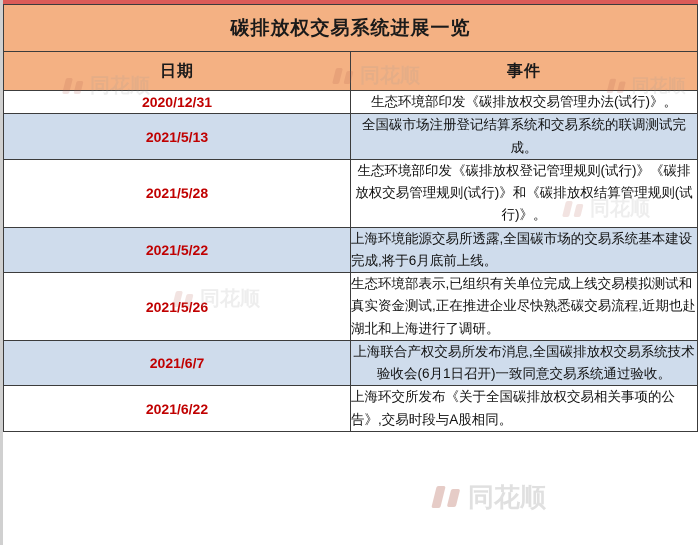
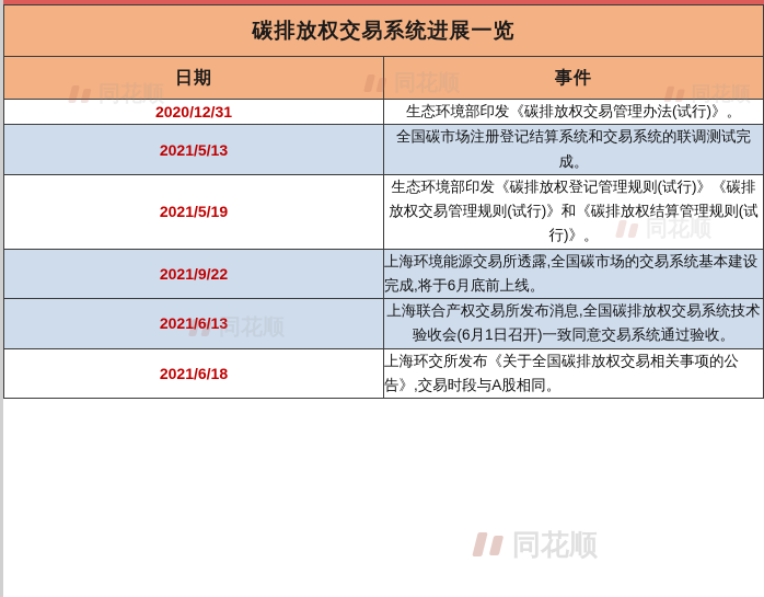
  碳排放权交易系统进展一览
  日期	事件
  2020/12/31	生态环境部印发《碳排放权交易管理办法(试行)》。
  2021/5/13	全国碳市场注册登记结算系统和交易系统的联调测试完成。
- 2021/5/28	生态环境部印发《碳排放权登记管理规则(试行)》《碳排放权交易管理规则(试行)》和《碳排放权结算管理规则(试行)》。
+ 2021/5/19	生态环境部印发《碳排放权登记管理规则(试行)》《碳排放权交易管理规则(试行)》和《碳排放权结算管理规则(试行)》。
- 2021/5/22	上海环境能源交易所透露,全国碳市场的交易系统基本建设完成,将于6月底前上线。
+ 2021/9/22	上海环境能源交易所透露,全国碳市场的交易系统基本建设完成,将于6月底前上线。
- 2021/5/26	生态环境部表示,已组织有关单位完成上线交易模拟测试和真实资金测试,正在推进企业尽快熟悉碳交易流程,近期也赴湖北和上海进行了调研。
- 2021/6/7	上海联合产权交易所发布消息,全国碳排放权交易系统技术验收会(6月1日召开)一致同意交易系统通过验收。
+ 2021/6/13	上海联合产权交易所发布消息,全国碳排放权交易系统技术验收会(6月1日召开)一致同意交易系统通过验收。
- 2021/6/22	上海环交所发布《关于全国碳排放权交易相关事项的公告》,交易时段与A股相同。
+ 2021/6/18	上海环交所发布《关于全国碳排放权交易相关事项的公告》,交易时段与A股相同。
  同花顺
  同花顺
  同花顺
  同花顺
  同花顺
